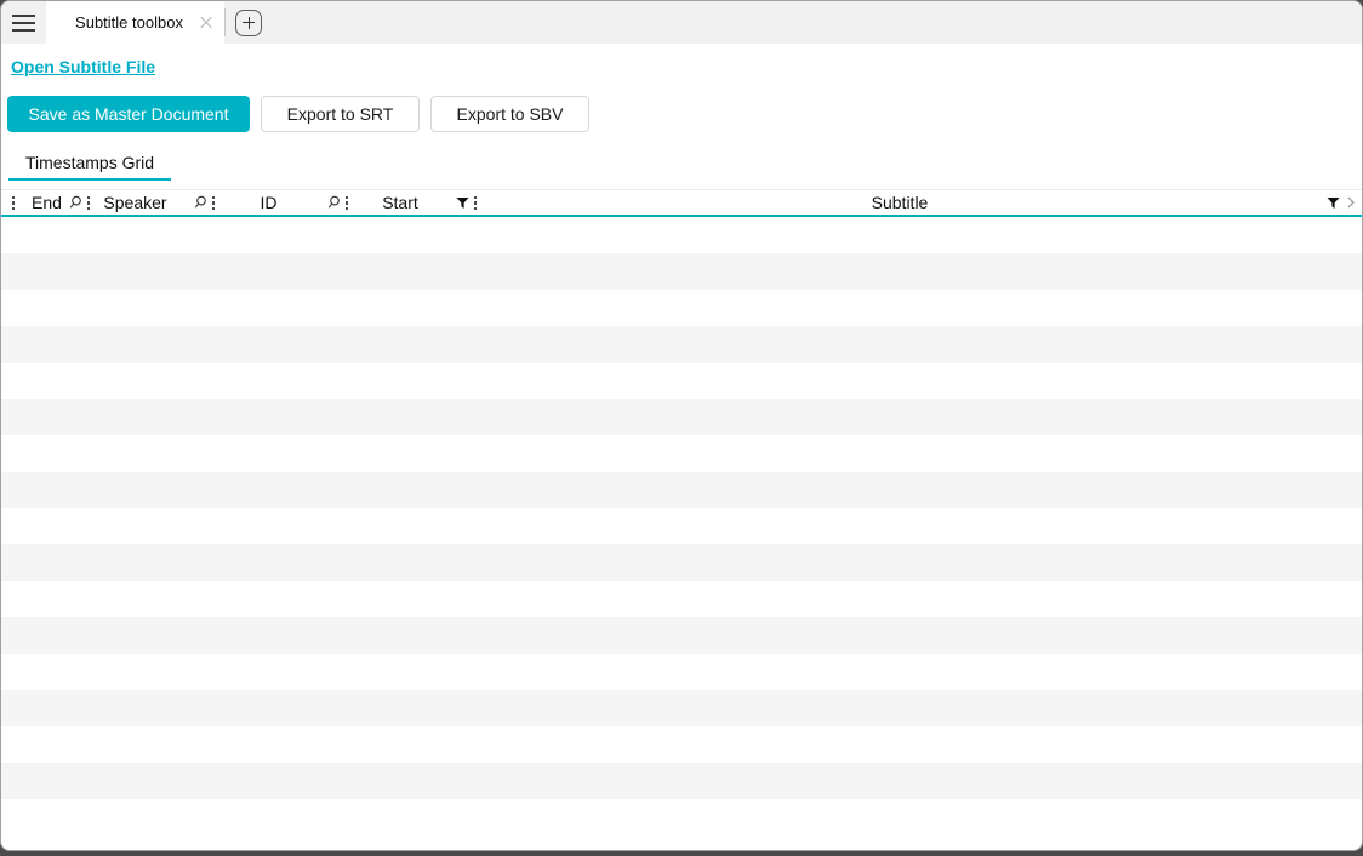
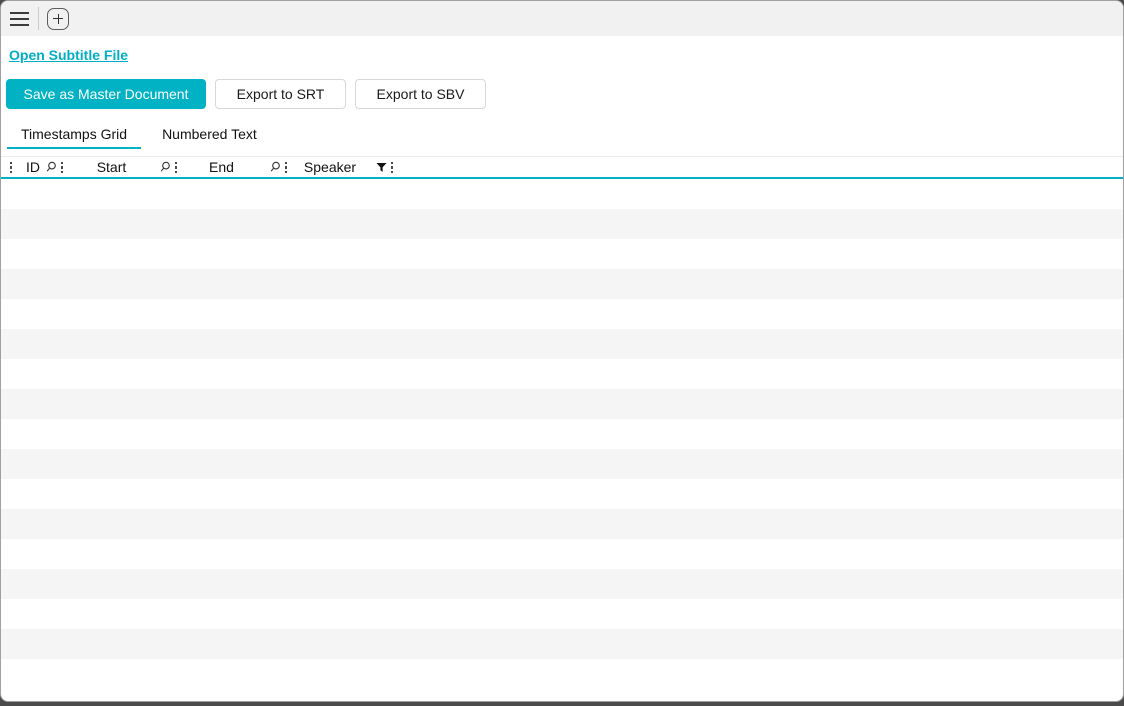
- Subtitle toolbox
  Open Subtitle File
  Save as Master Document
  Export to SRT
  Export to SBV
  Timestamps Grid
+ Numbered Text
- End
+ ID
- Speaker
+ Start
- ID
+ End
- Start
+ Speaker
- Subtitle
